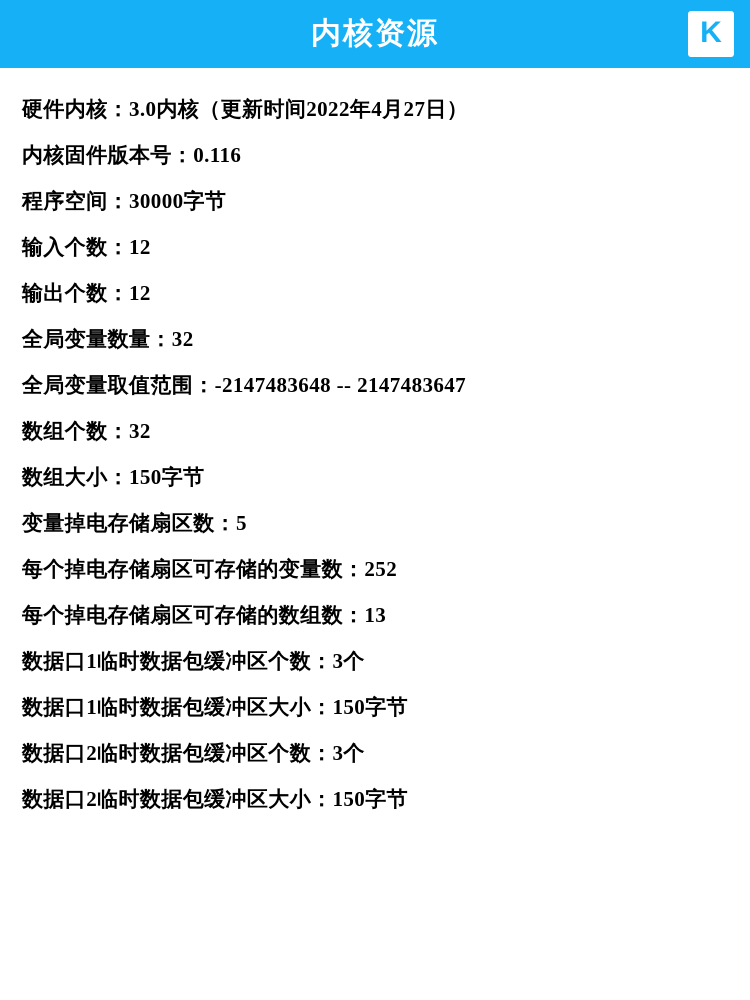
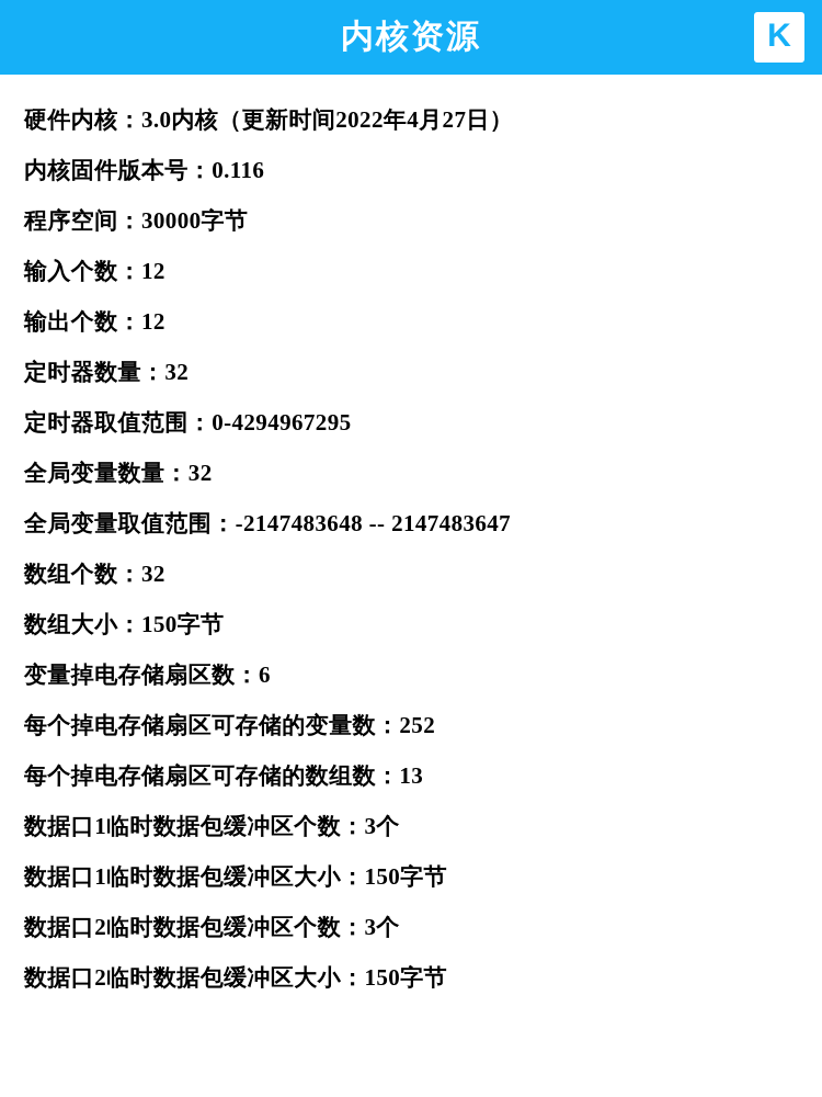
  内核资源
  K
  硬件内核：3.0内核（更新时间2022年4月27日）
  内核固件版本号：0.116
  程序空间：30000字节
  输入个数：12
  输出个数：12
+ 定时器数量：32
+ 定时器取值范围：0-4294967295
  全局变量数量：32
  全局变量取值范围：-2147483648 -- 2147483647
  数组个数：32
  数组大小：150字节
- 变量掉电存储扇区数：5
+ 变量掉电存储扇区数：6
  每个掉电存储扇区可存储的变量数：252
  每个掉电存储扇区可存储的数组数：13
  数据口1临时数据包缓冲区个数：3个
  数据口1临时数据包缓冲区大小：150字节
  数据口2临时数据包缓冲区个数：3个
  数据口2临时数据包缓冲区大小：150字节
